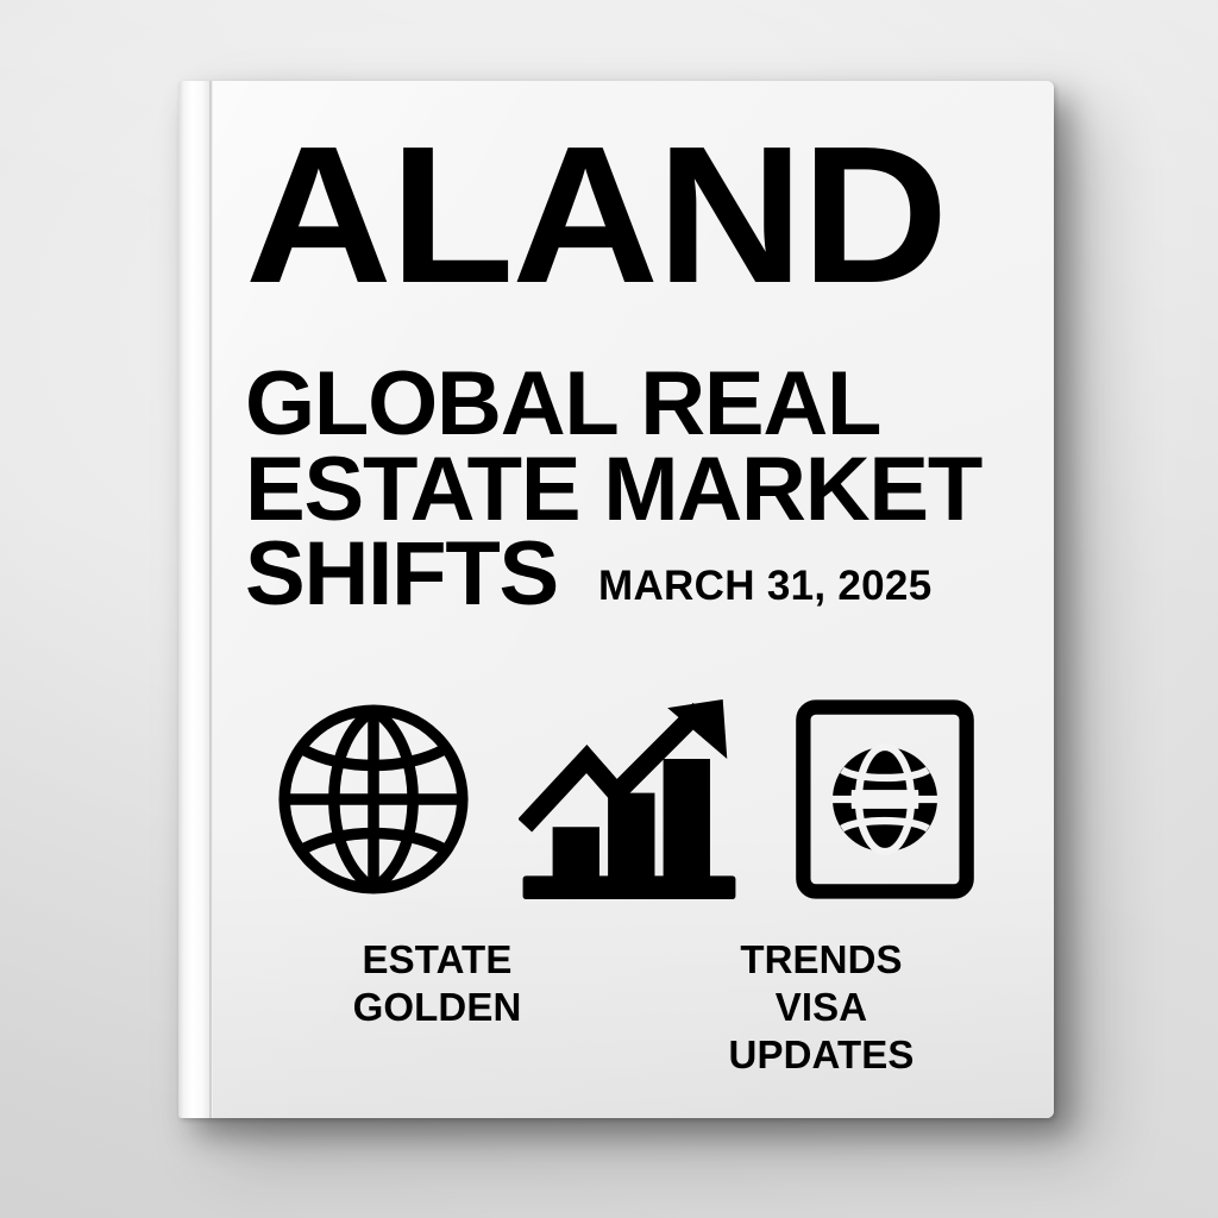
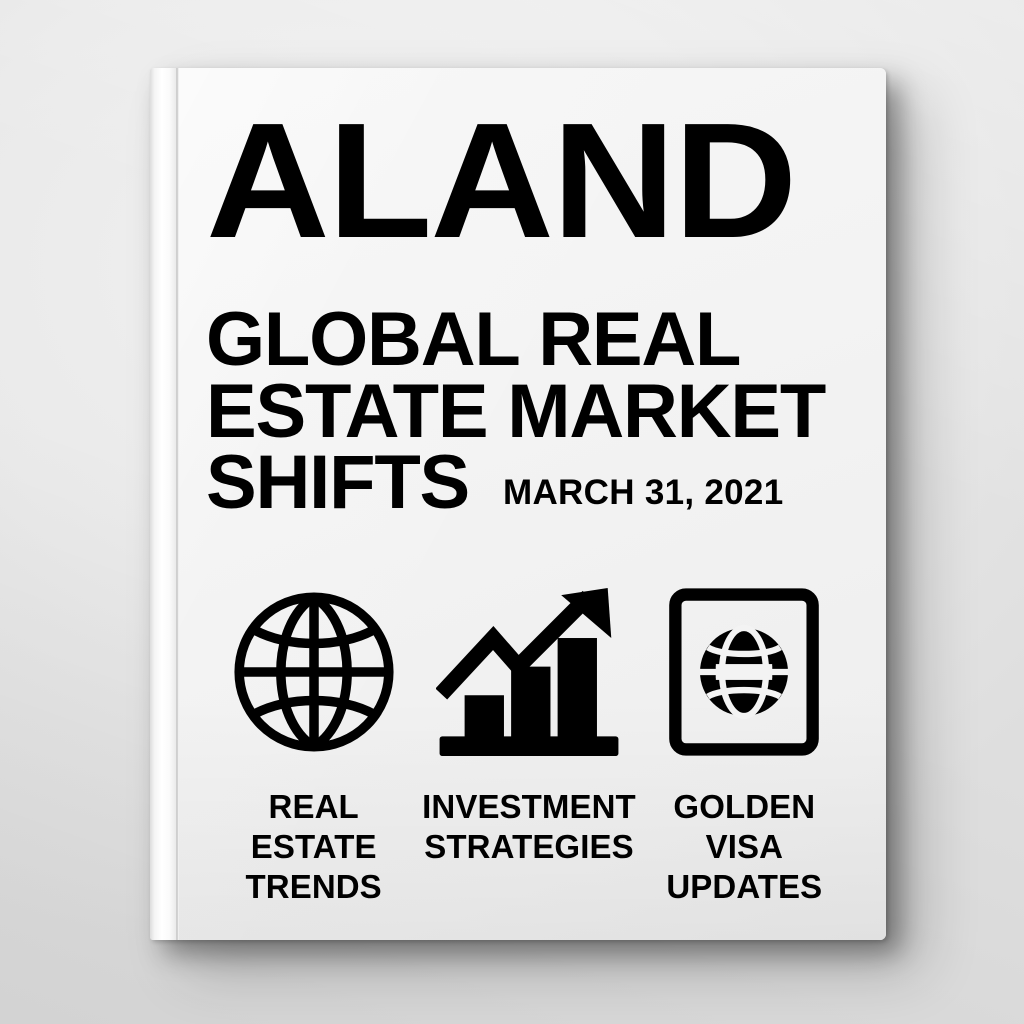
  ALAND
  GLOBAL REAL
  ESTATE MARKET
  SHIFTS
- MARCH 31, 2025
+ MARCH 31, 2021
+ REAL
  ESTATE
- GOLDEN
+ TRENDS
+ INVESTMENT
+ STRATEGIES
- TRENDS
+ GOLDEN
  VISA
  UPDATES
